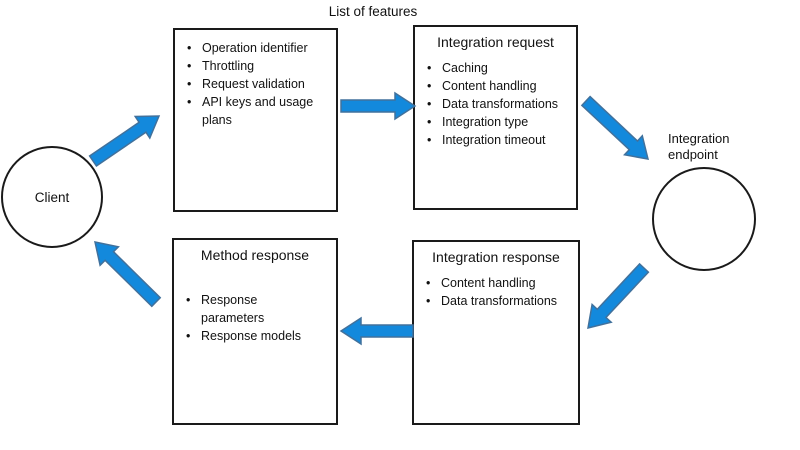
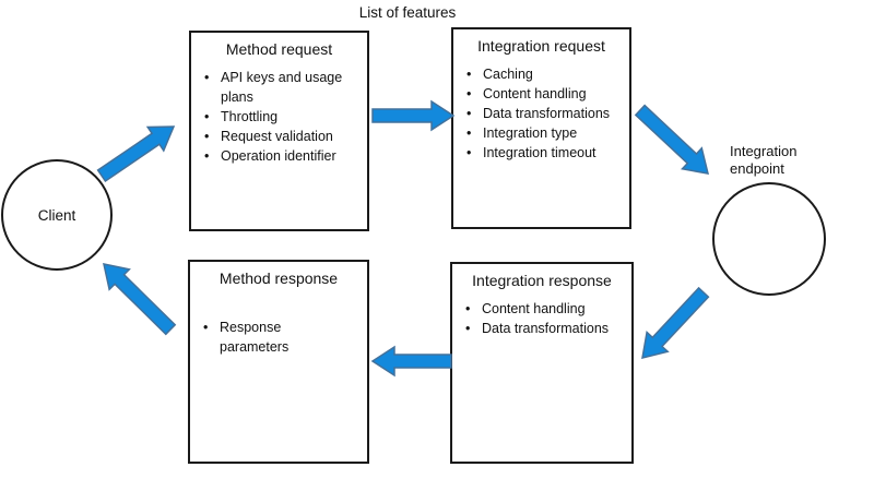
  List of features
  Client
  Integration endpoint
+ Method request
- Operation identifier
+ API keys and usage plans
  Throttling
  Request validation
- API keys and usage plans
+ Operation identifier
  Integration request
  Caching
  Content handling
  Data transformations
  Integration type
  Integration timeout
  Method response
  Response parameters
- Response models
  Integration response
  Content handling
  Data transformations
